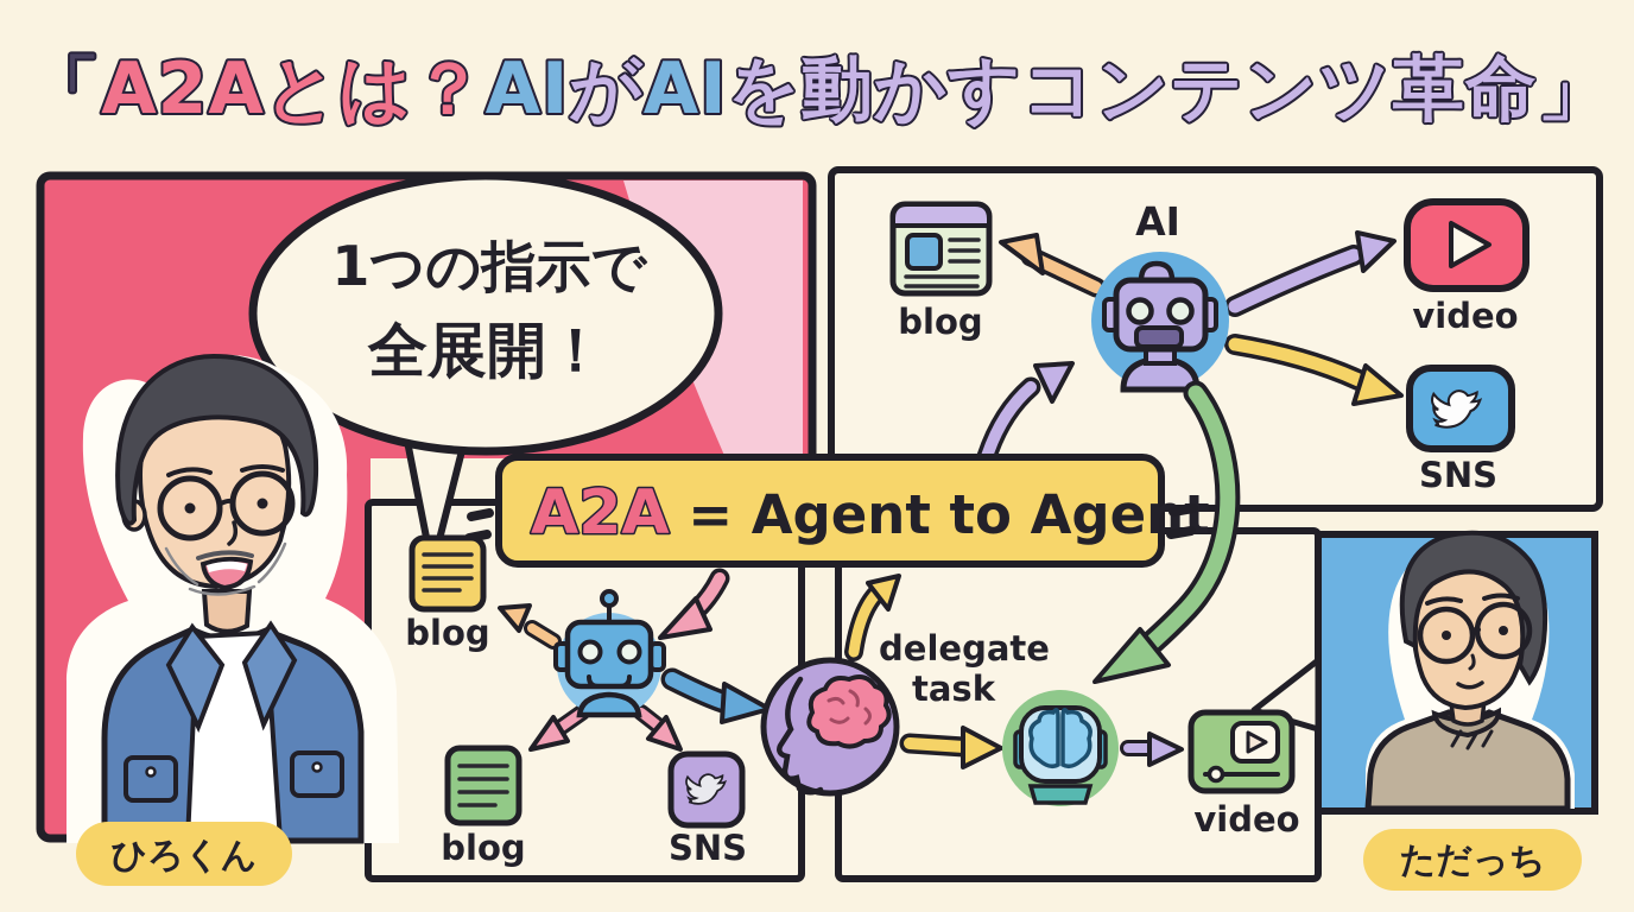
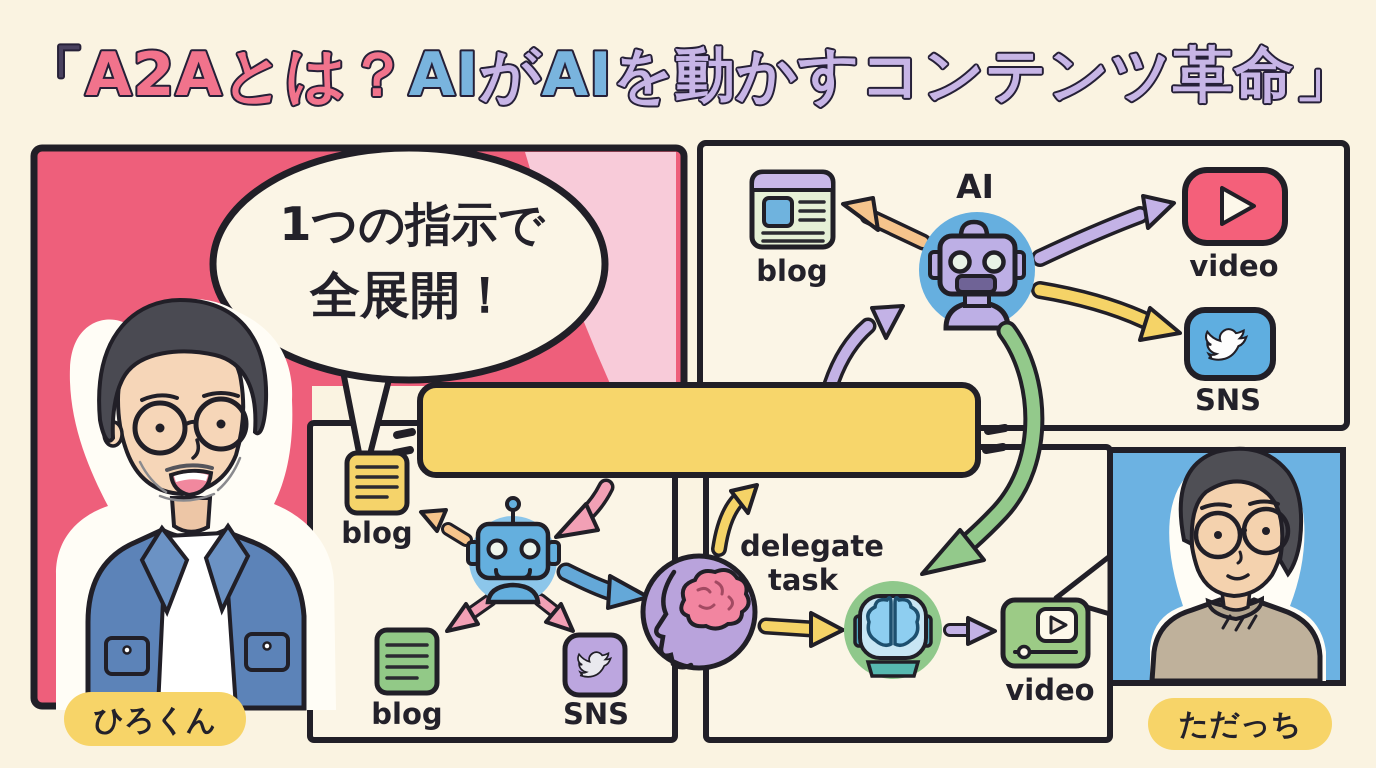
  「A2Aとは？AIがAIを動かすコンテンツ革命」
  1つの指示で
  全展開！
  blog
  AI
  video
  SNS
- A2A = Agent to Agent
  blog
  blog
  SNS
  delegate
  task
  video
  ひろくん
  ただっち
